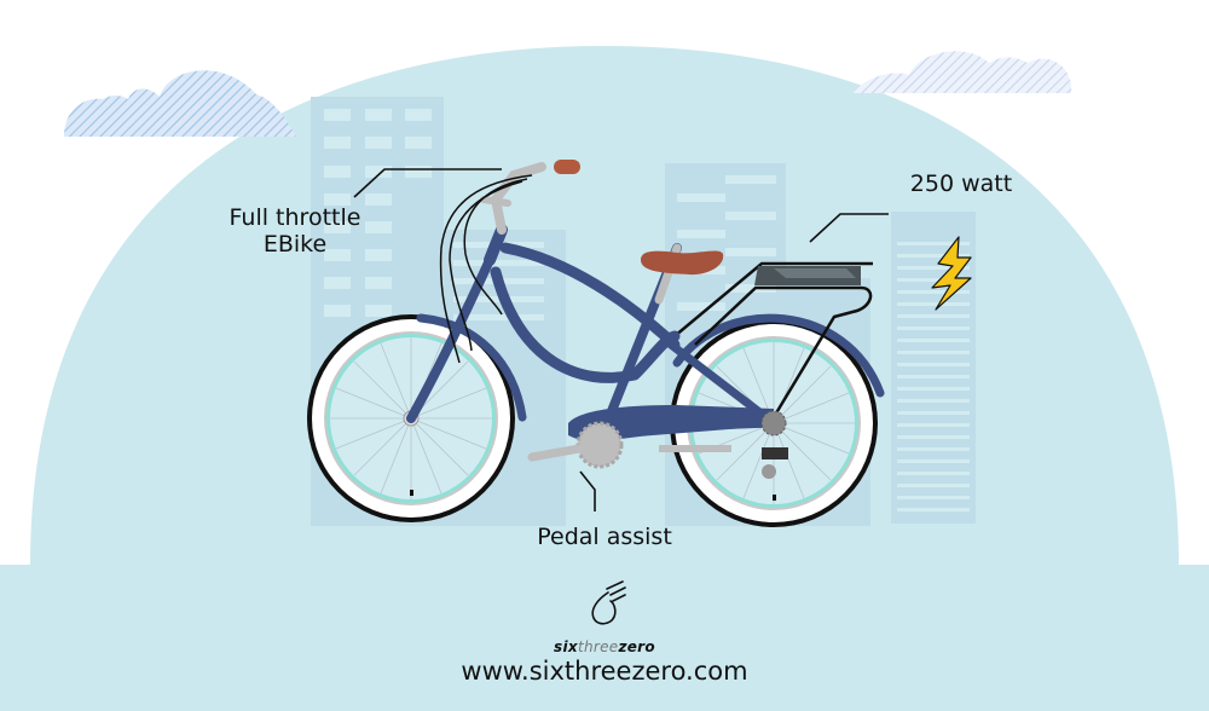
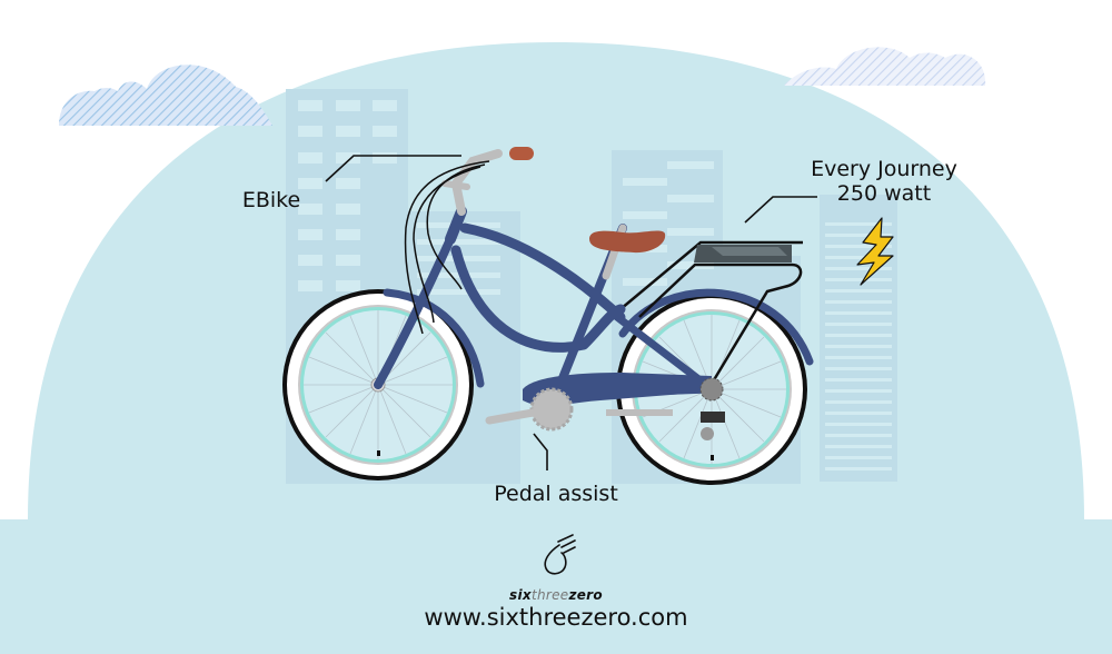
- Full throttle
  EBike
+ Every Journey
  250 watt
  Pedal assist
  sixthreezero
  www.sixthreezero.com
